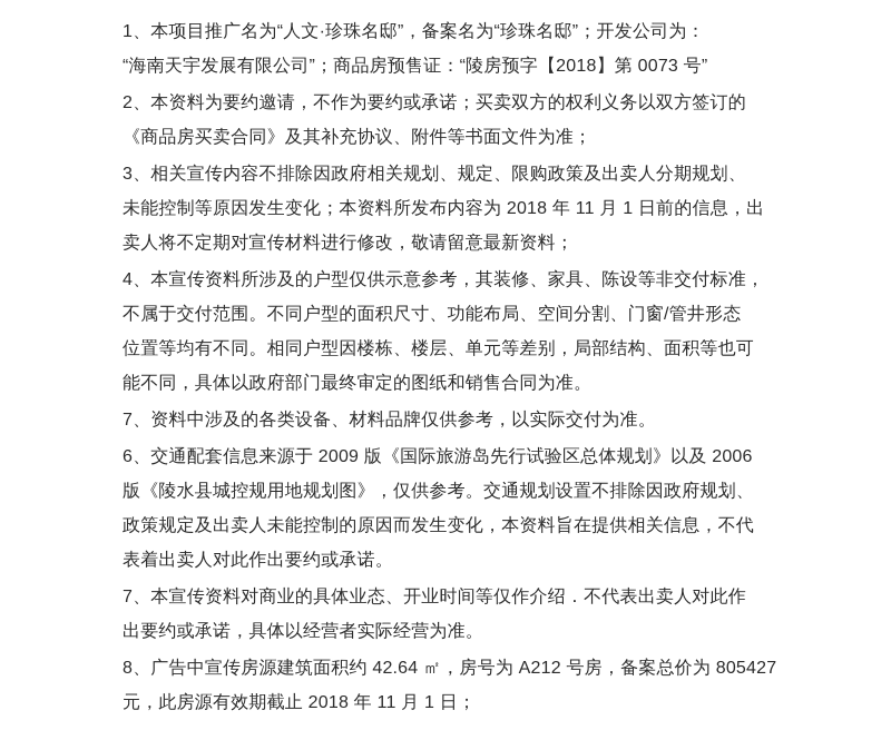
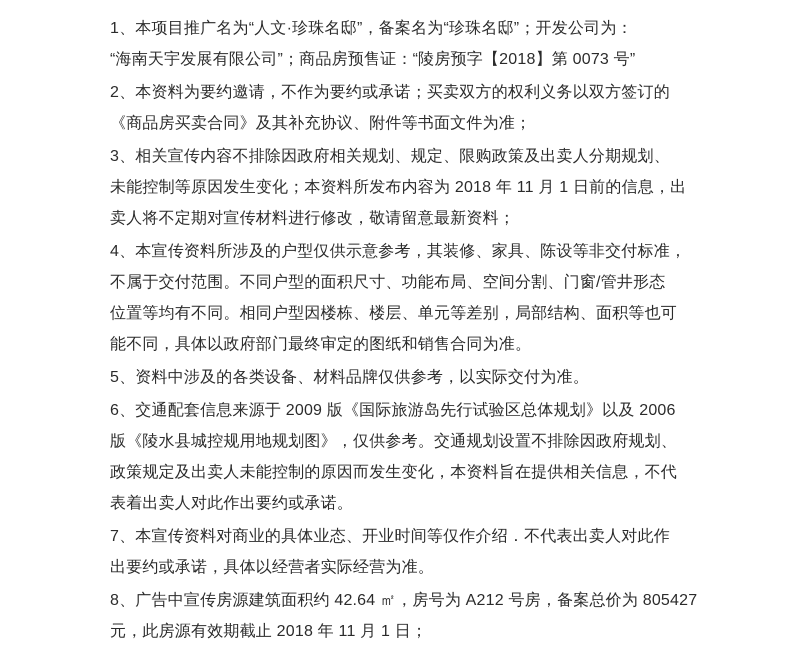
  1、本项目推广名为“人文·珍珠名邸”，备案名为“珍珠名邸”；开发公司为：
  “海南天宇发展有限公司”；商品房预售证：“陵房预字【2018】第 0073 号”
  2、本资料为要约邀请，不作为要约或承诺；买卖双方的权利义务以双方签订的
  《商品房买卖合同》及其补充协议、附件等书面文件为准；
  3、相关宣传内容不排除因政府相关规划、规定、限购政策及出卖人分期规划、
  未能控制等原因发生变化；本资料所发布内容为 2018 年 11 月 1 日前的信息，出
  卖人将不定期对宣传材料进行修改，敬请留意最新资料；
  4、本宣传资料所涉及的户型仅供示意参考，其装修、家具、陈设等非交付标准，
  不属于交付范围。不同户型的面积尺寸、功能布局、空间分割、门窗/管井形态
  位置等均有不同。相同户型因楼栋、楼层、单元等差别，局部结构、面积等也可
  能不同，具体以政府部门最终审定的图纸和销售合同为准。
- 7、资料中涉及的各类设备、材料品牌仅供参考，以实际交付为准。
+ 5、资料中涉及的各类设备、材料品牌仅供参考，以实际交付为准。
  6、交通配套信息来源于 2009 版《国际旅游岛先行试验区总体规划》以及 2006
  版《陵水县城控规用地规划图》，仅供参考。交通规划设置不排除因政府规划、
  政策规定及出卖人未能控制的原因而发生变化，本资料旨在提供相关信息，不代
  表着出卖人对此作出要约或承诺。
  7、本宣传资料对商业的具体业态、开业时间等仅作介绍．不代表出卖人对此作
  出要约或承诺，具体以经营者实际经营为准。
  8、广告中宣传房源建筑面积约 42.64 ㎡，房号为 A212 号房，备案总价为 805427
  元，此房源有效期截止 2018 年 11 月 1 日；
